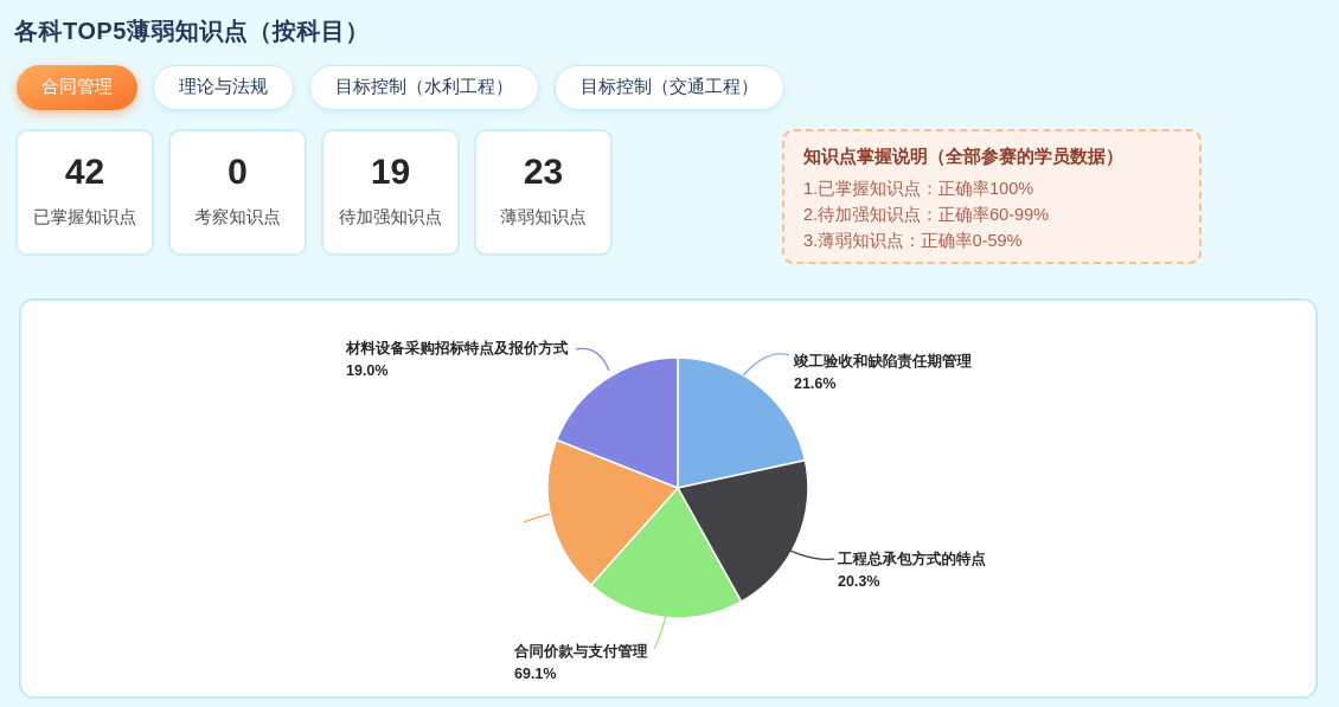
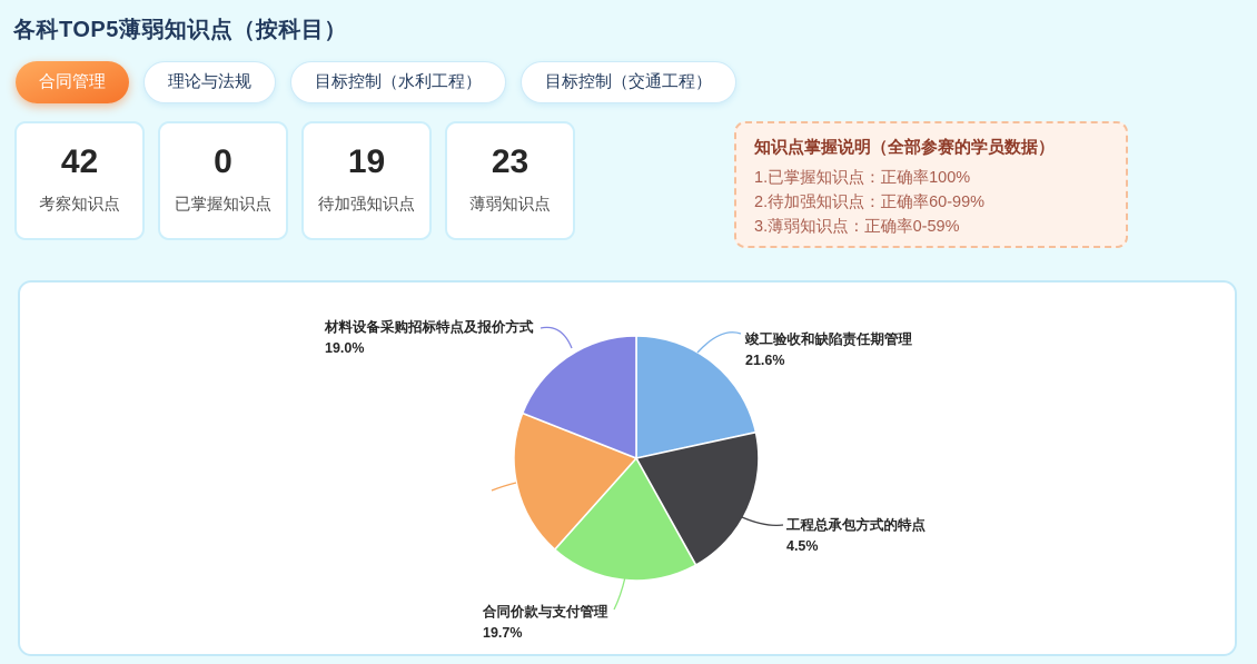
  各科TOP5薄弱知识点（按科目）
  合同管理
  理论与法规
  目标控制（水利工程）
  目标控制（交通工程）
  42
- 已掌握知识点
+ 考察知识点
  0
- 考察知识点
+ 已掌握知识点
  19
  待加强知识点
  23
  薄弱知识点
  知识点掌握说明（全部参赛的学员数据）
  1.已掌握知识点：正确率100%
  2.待加强知识点：正确率60-99%
  3.薄弱知识点：正确率0-59%
  竣工验收和缺陷责任期管理
  21.6%
  工程总承包方式的特点
- 20.3%
+ 4.5%
  合同价款与支付管理
- 69.1%
+ 19.7%
  材料设备采购招标特点及报价方式
  19.0%
